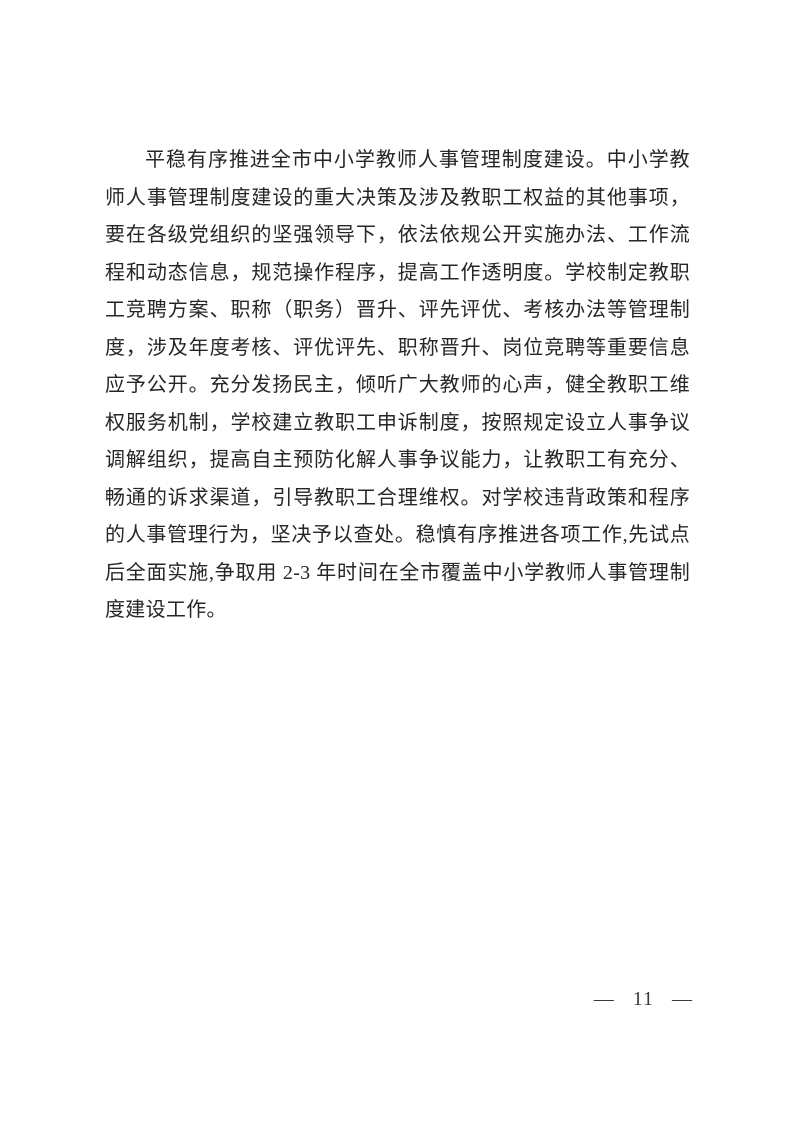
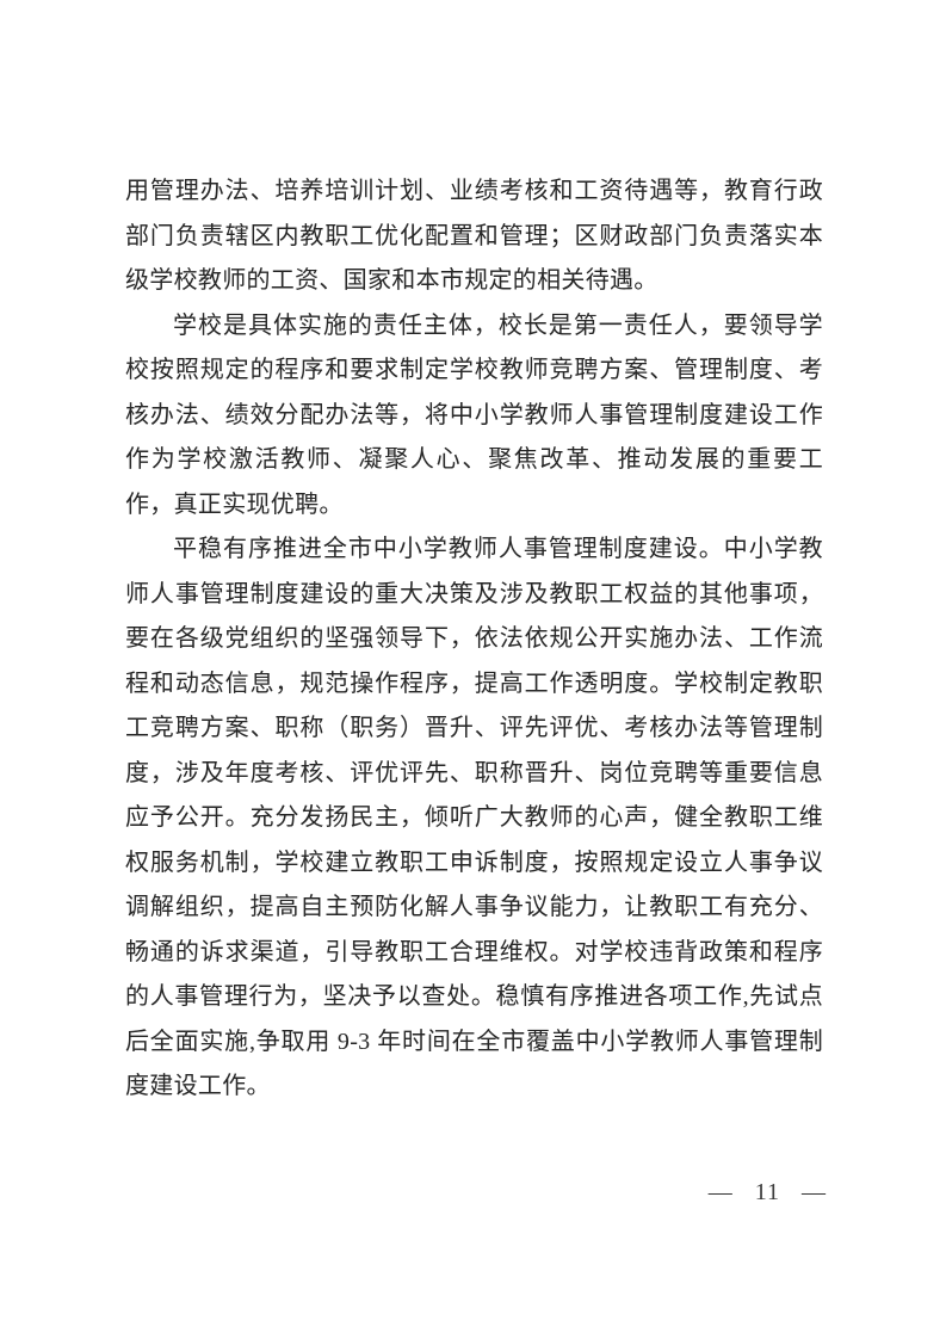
+ 用管理办法、培养培训计划、业绩考核和工资待遇等，教育行政部门负责辖区内教职工优化配置和管理；区财政部门负责落实本级学校教师的工资、国家和本市规定的相关待遇。
+ 学校是具体实施的责任主体，校长是第一责任人，要领导学校按照规定的程序和要求制定学校教师竞聘方案、管理制度、考核办法、绩效分配办法等，将中小学教师人事管理制度建设工作作为学校激活教师、凝聚人心、聚焦改革、推动发展的重要工作，真正实现优聘。
- 平稳有序推进全市中小学教师人事管理制度建设。中小学教师人事管理制度建设的重大决策及涉及教职工权益的其他事项，要在各级党组织的坚强领导下，依法依规公开实施办法、工作流程和动态信息，规范操作程序，提高工作透明度。学校制定教职工竞聘方案、职称（职务）晋升、评先评优、考核办法等管理制度，涉及年度考核、评优评先、职称晋升、岗位竞聘等重要信息应予公开。充分发扬民主，倾听广大教师的心声，健全教职工维权服务机制，学校建立教职工申诉制度，按照规定设立人事争议调解组织，提高自主预防化解人事争议能力，让教职工有充分、畅通的诉求渠道，引导教职工合理维权。对学校违背政策和程序的人事管理行为，坚决予以查处。稳慎有序推进各项工作,先试点后全面实施,争取用 2-3 年时间在全市覆盖中小学教师人事管理制度建设工作。
+ 平稳有序推进全市中小学教师人事管理制度建设。中小学教师人事管理制度建设的重大决策及涉及教职工权益的其他事项，要在各级党组织的坚强领导下，依法依规公开实施办法、工作流程和动态信息，规范操作程序，提高工作透明度。学校制定教职工竞聘方案、职称（职务）晋升、评先评优、考核办法等管理制度，涉及年度考核、评优评先、职称晋升、岗位竞聘等重要信息应予公开。充分发扬民主，倾听广大教师的心声，健全教职工维权服务机制，学校建立教职工申诉制度，按照规定设立人事争议调解组织，提高自主预防化解人事争议能力，让教职工有充分、畅通的诉求渠道，引导教职工合理维权。对学校违背政策和程序的人事管理行为，坚决予以查处。稳慎有序推进各项工作,先试点后全面实施,争取用 9-3 年时间在全市覆盖中小学教师人事管理制度建设工作。
  — 11 —
